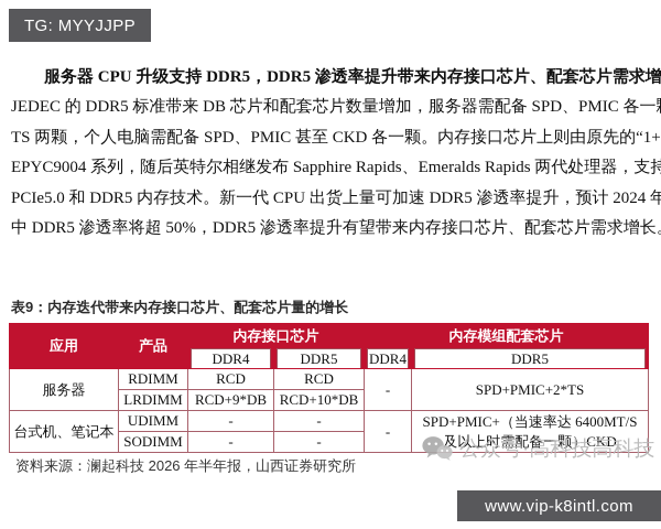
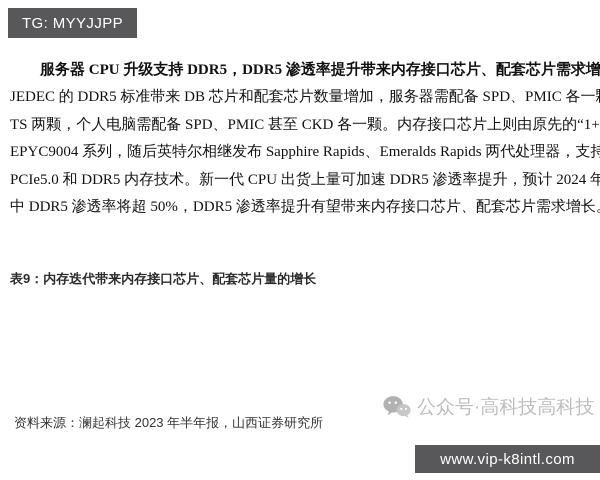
  TG: MYYJJPP
  服务器 CPU 升级支持 DDR5，DDR5 渗透率提升带来内存接口芯片、配套芯片需求增
  JEDEC 的 DDR5 标准带来 DB 芯片和配套芯片数量增加，服务器需配备 SPD、PMIC 各一
  TS 两颗，个人电脑需配备 SPD、PMIC 甚至 CKD 各一颗。内存接口芯片上则由原先的“1+
  EPYC9004 系列，随后英特尔相继发布 Sapphire Rapids、Emeralds Rapids 两代处理器，支持
  PCIe5.0 和 DDR5 内存技术。新一代 CPU 出货上量可加速 DDR5 渗透率提升，预计 2024 年
  中 DDR5 渗透率将超 50%，DDR5 渗透率提升有望带来内存接口芯片、配套芯片需求增长
  表9：内存迭代带来内存接口芯片、配套芯片量的增长
- 应用	产品	内存接口芯片	内存模组配套芯片
- DDR4	DDR5	DDR4	DDR5
- 服务器	RDIMM	RCD	RCD	-	SPD+PMIC+2*TS
- LRDIMM	RCD+9*DB	RCD+10*DB
- 台式机、笔记本	UDIMM	-	-	-	SPD+PMIC+（当速率达 6400MT/S 及以上时需配备一颗）CKD
- SODIMM	-	-
- 资料来源：澜起科技 2026 年半年报，山西证券研究所
+ 资料来源：澜起科技 2023 年半年报，山西证券研究所
  公众号·高科技高科技
  www.vip-k8intl.com
